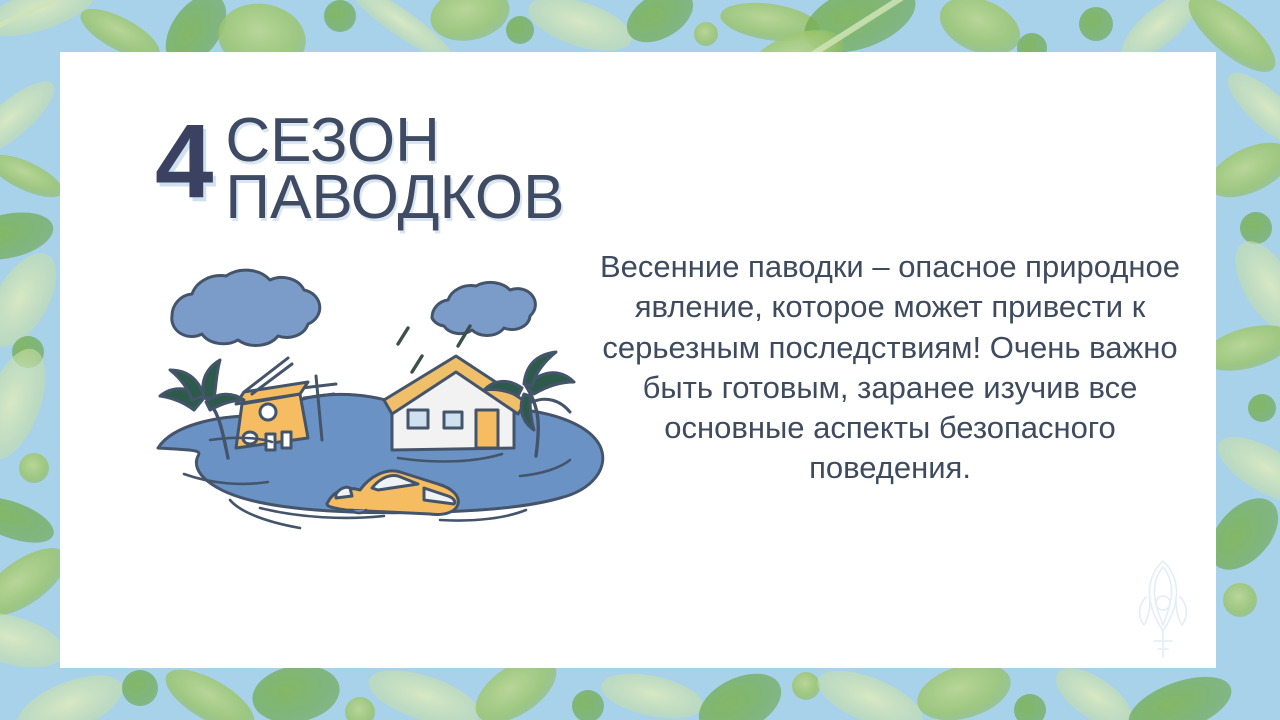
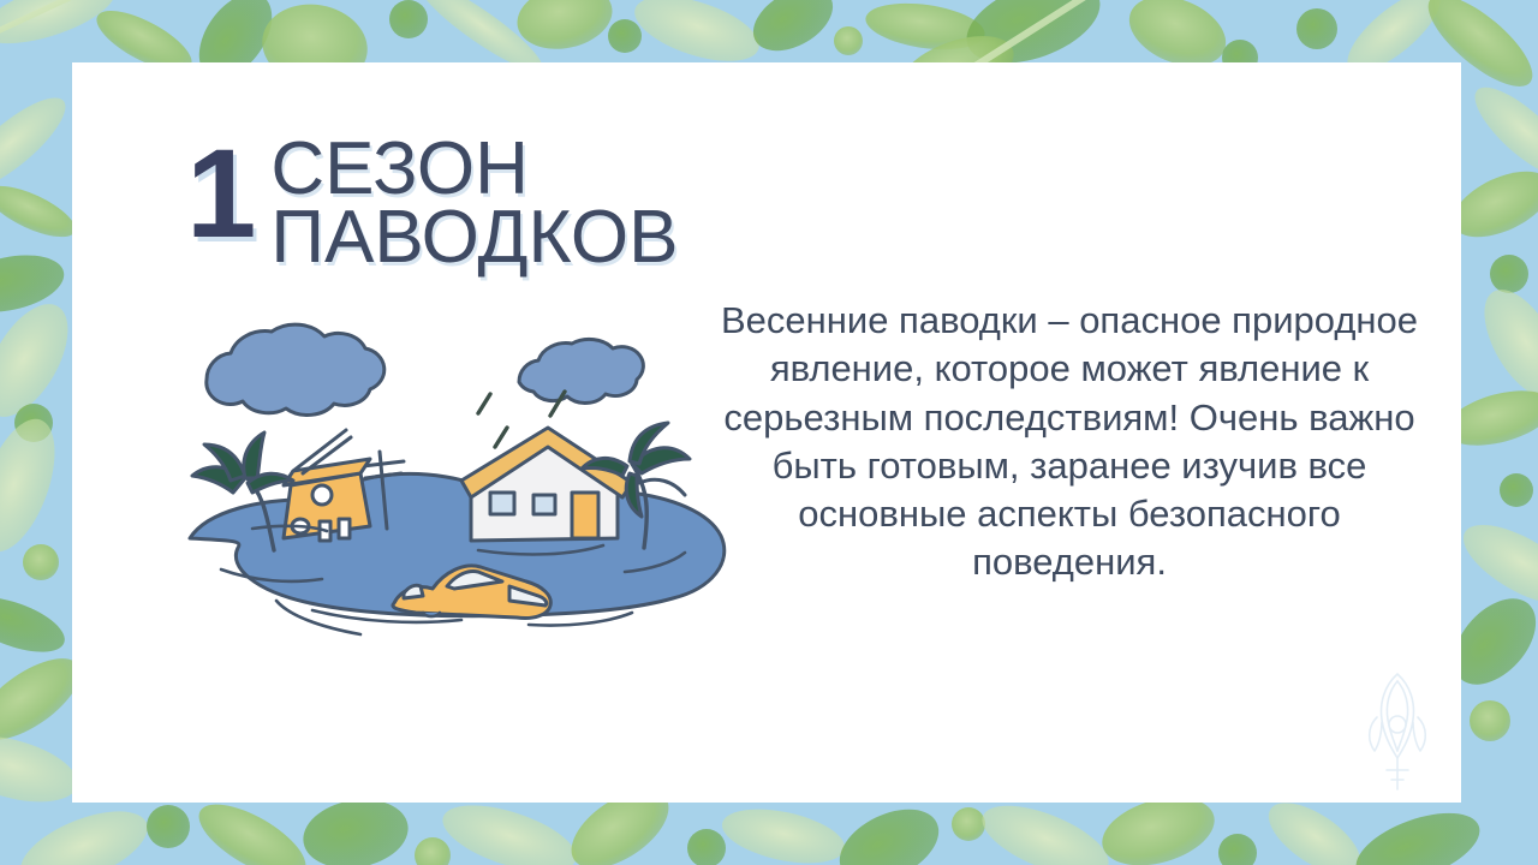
- 4
+ 1
  СЕЗОН
  ПАВОДКОВ
- Весенние паводки – опасное природное явление, которое может привести к серьезным последствиям! Очень важно быть готовым, заранее изучив все основные аспекты безопасного поведения.
+ Весенние паводки – опасное природное явление, которое может явление к серьезным последствиям! Очень важно быть готовым, заранее изучив все основные аспекты безопасного поведения.
